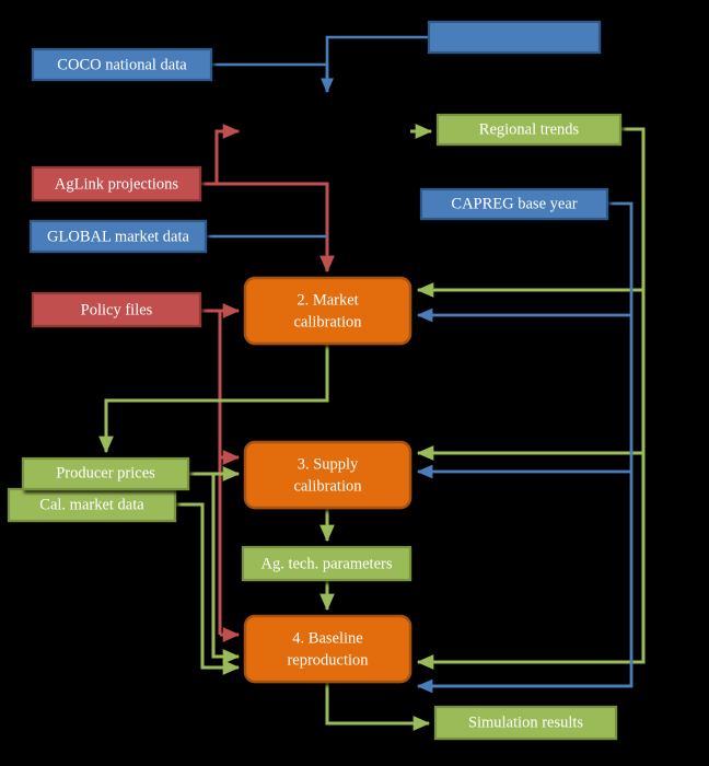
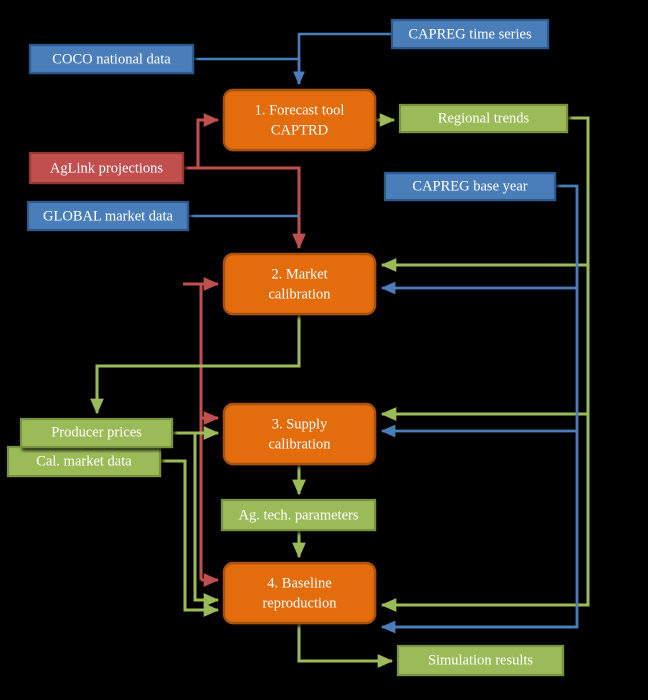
  COCO national data
+ CAPREG time series
+ 1. Forecast tool
+ CAPTRD
  Regional trends
  AgLink projections
  CAPREG base year
  GLOBAL market data
- Policy files
  2. Market
  calibration
  Cal. market data
  Producer prices
  3. Supply
  calibration
  Ag. tech. parameters
  4. Baseline
  reproduction
  Simulation results
